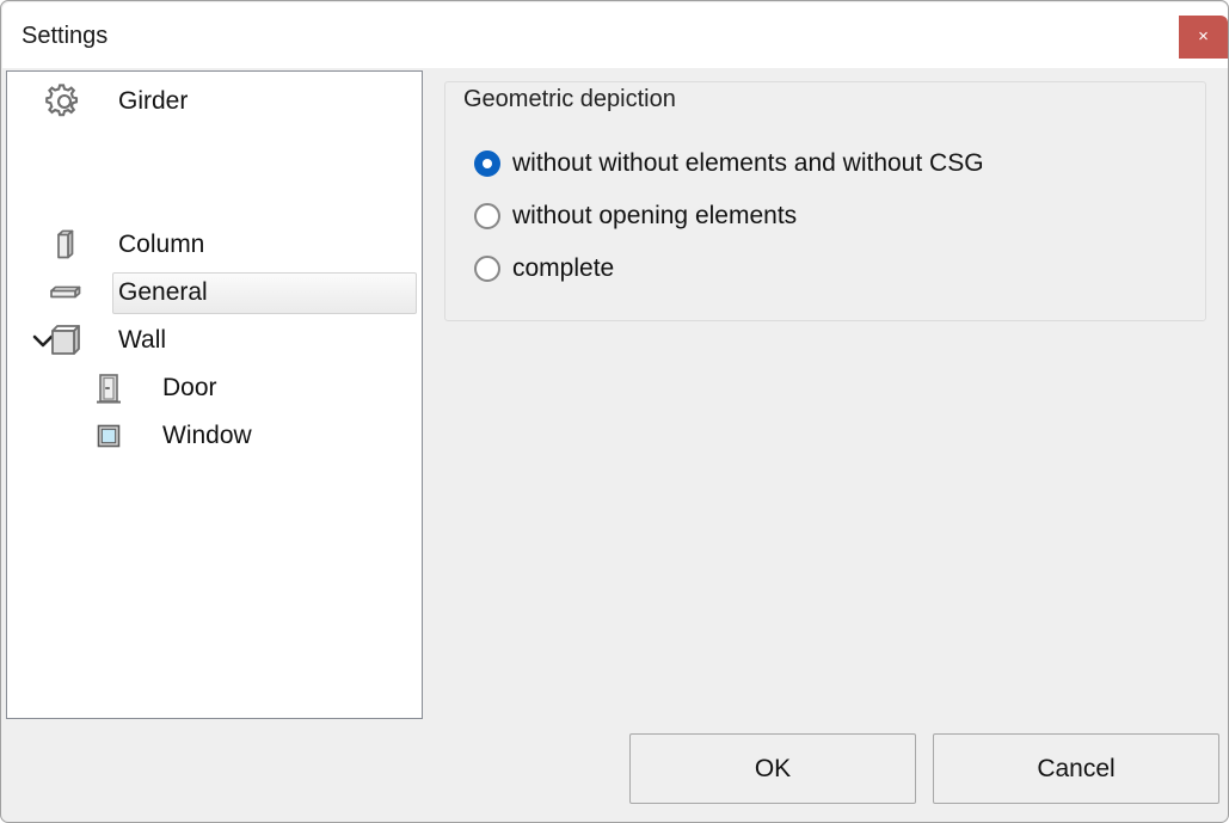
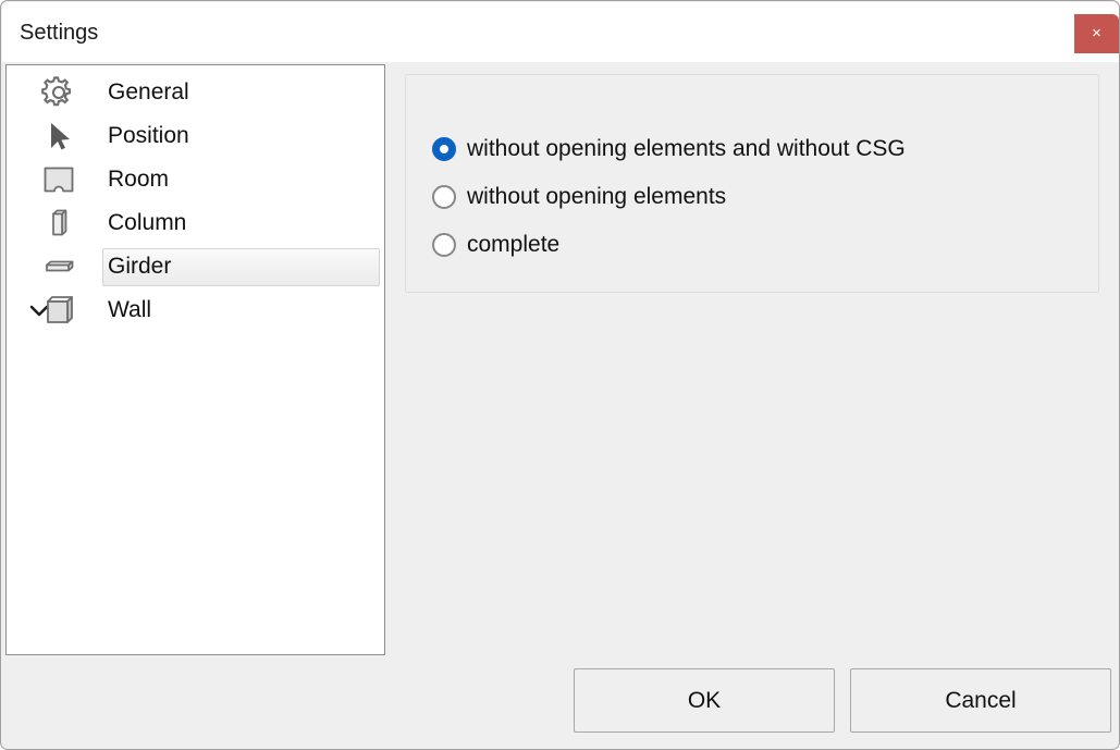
  Settings
  ×
- Girder
+ General
+ Position
+ Room
  Column
- General
+ Girder
  Wall
- Door
- Window
- Geometric depiction
- without without elements and without CSG
+ without opening elements and without CSG
  without opening elements
  complete
  OK
  Cancel
